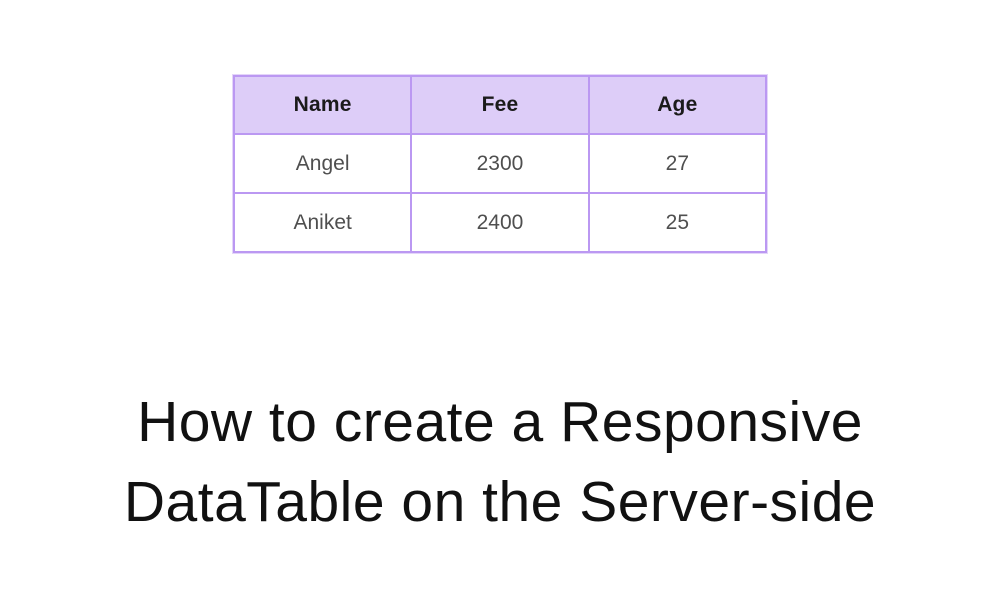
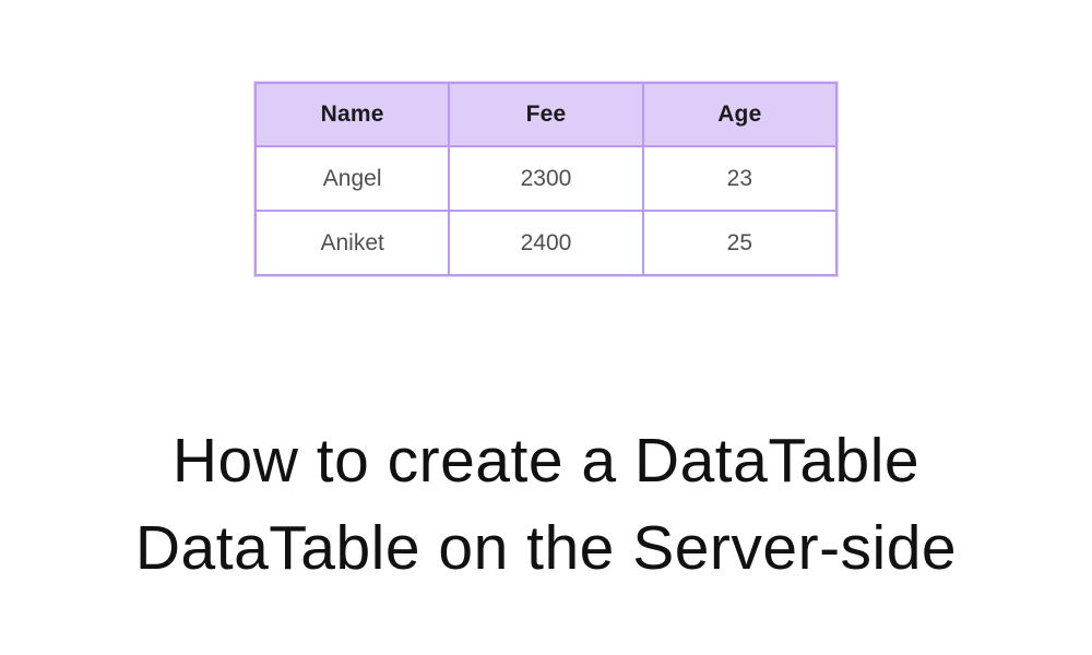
  Name	Fee	Age
- Angel	2300	27
+ Angel	2300	23
  Aniket	2400	25
- How to create a Responsive
+ How to create a DataTable
  DataTable on the Server-side
